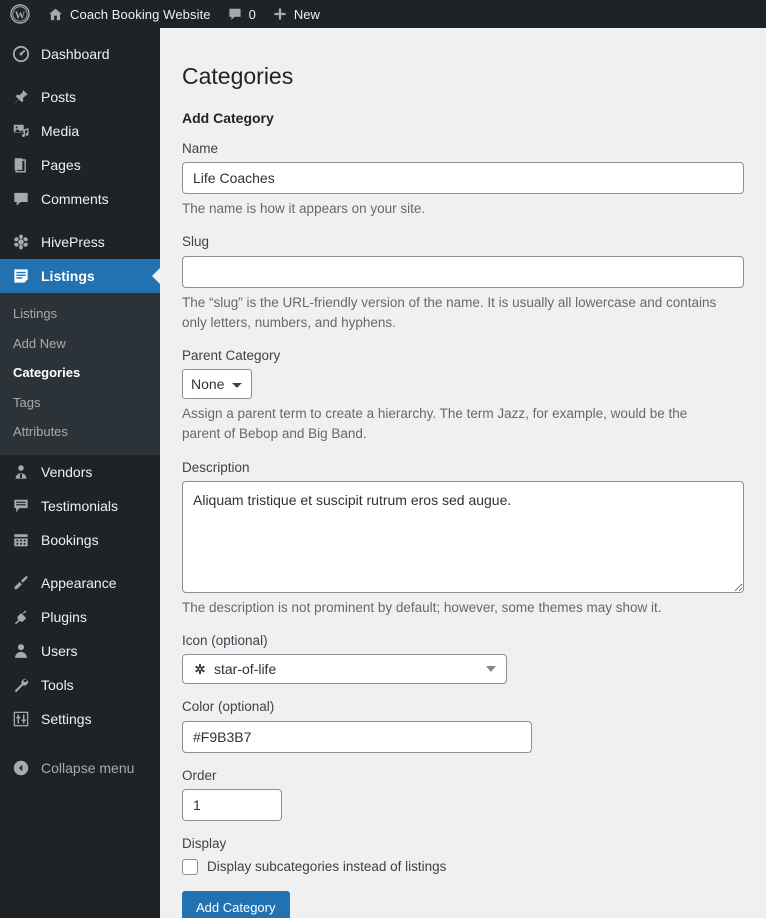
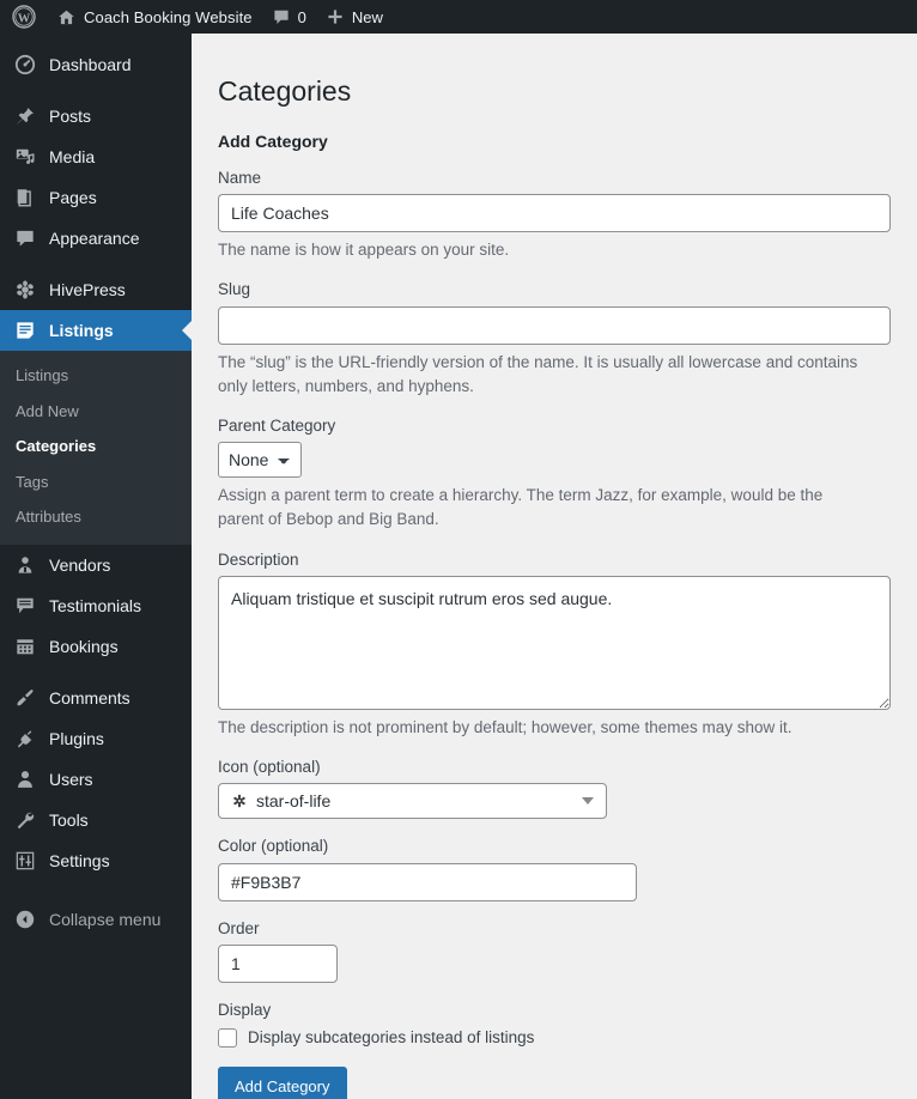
  W
  Coach Booking Website
  0
  New
  Dashboard
  Posts
  Media
  Pages
- Comments
+ Appearance
  HivePress
  Listings
  Listings
  Add New
  Categories
  Tags
  Attributes
  Vendors
  Testimonials
  Bookings
- Appearance
+ Comments
  Plugins
  Users
  Tools
  Settings
  Collapse menu
  Categories
  Add Category
  Name
  Life Coaches
  The name is how it appears on your site.
  Slug
  The “slug” is the URL-friendly version of the name. It is usually all lowercase and contains only letters, numbers, and hyphens.
  Parent Category
  None
  Assign a parent term to create a hierarchy. The term Jazz, for example, would be the parent of Bebop and Big Band.
  Description
  Aliquam tristique et suscipit rutrum eros sed augue.
  The description is not prominent by default; however, some themes may show it.
  Icon (optional)
  star-of-life
  Color (optional)
  #F9B3B7
  Order
  1
  Display
  Display subcategories instead of listings
  Add Category
